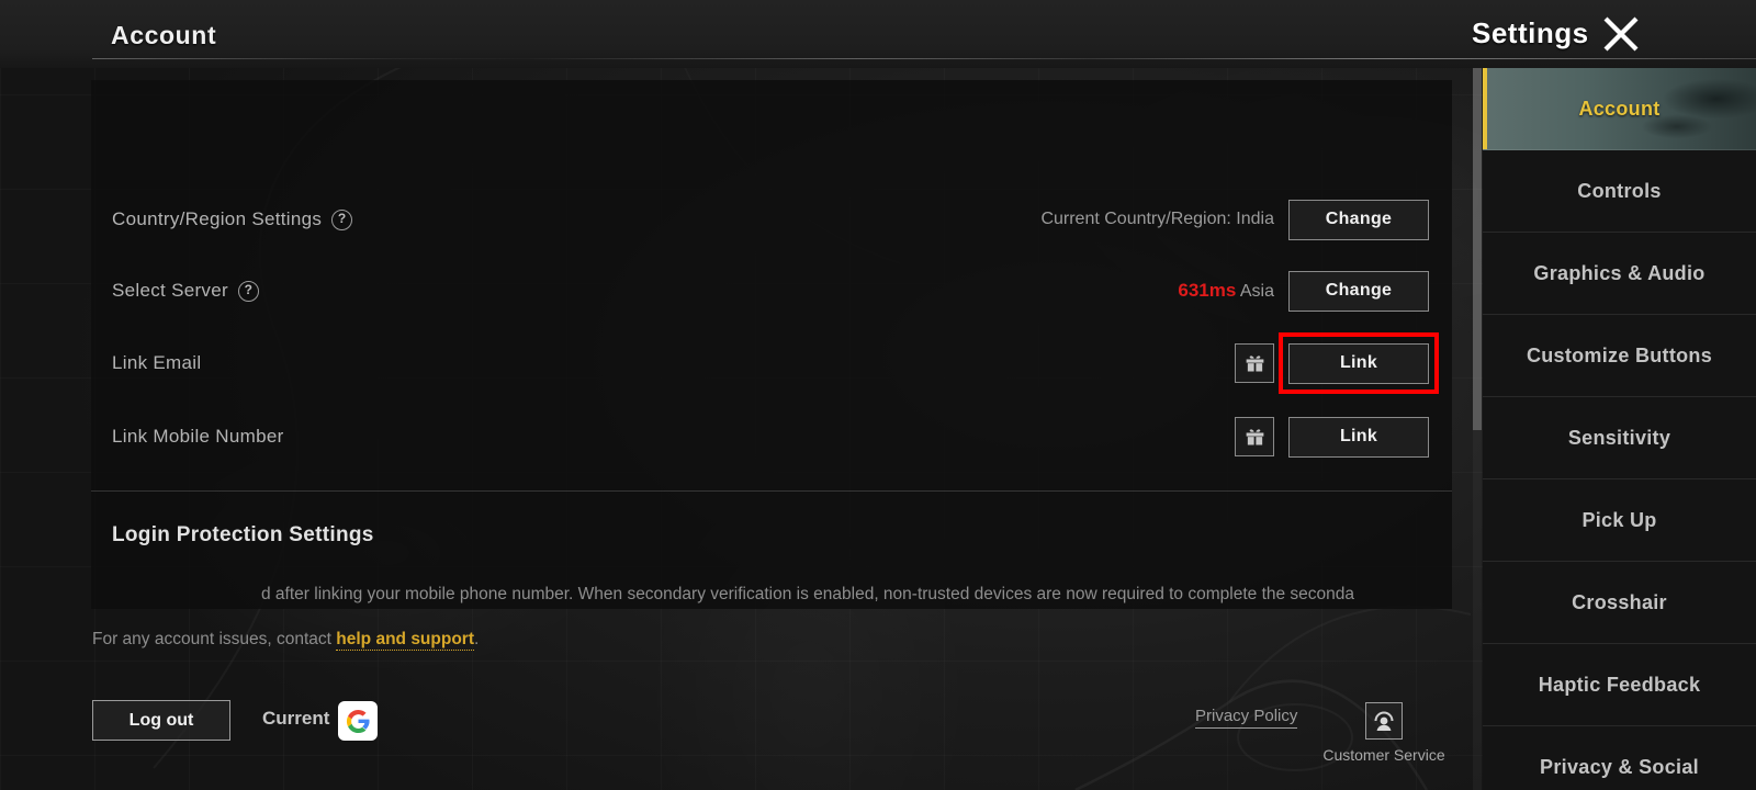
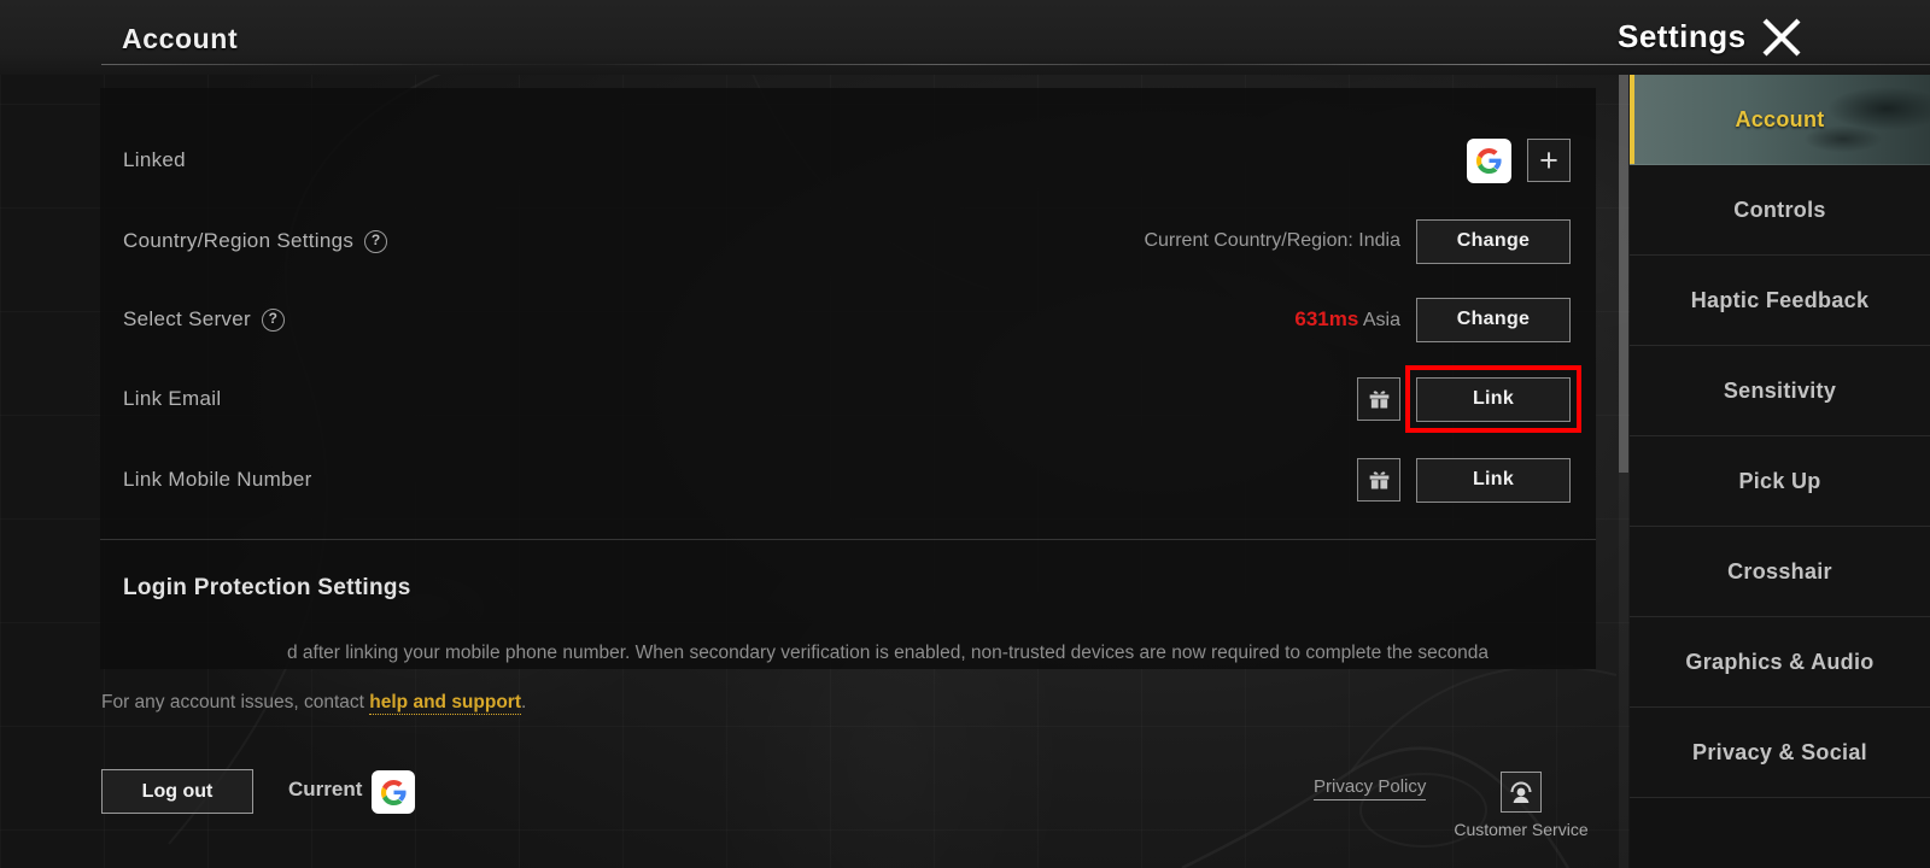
  Account
  Settings
+ Linked
+ +
  Country/Region Settings
  Current Country/Region: India
  Change
  Select Server
  631ms Asia
  Change
  Link Email
  Link
  Link Mobile Number
  Link
  Login Protection Settings
  d after linking your mobile phone number. When secondary verification is enabled, non-trusted devices are now required to complete the seconda
  For any account issues, contact help and support.
  Log out
  Current
  Privacy Policy
  Customer Service
  Controls
- Graphics & Audio
+ Haptic Feedback
- Customize Buttons
  Sensitivity
  Pick Up
  Crosshair
- Haptic Feedback
+ Graphics & Audio
  Privacy & Social
